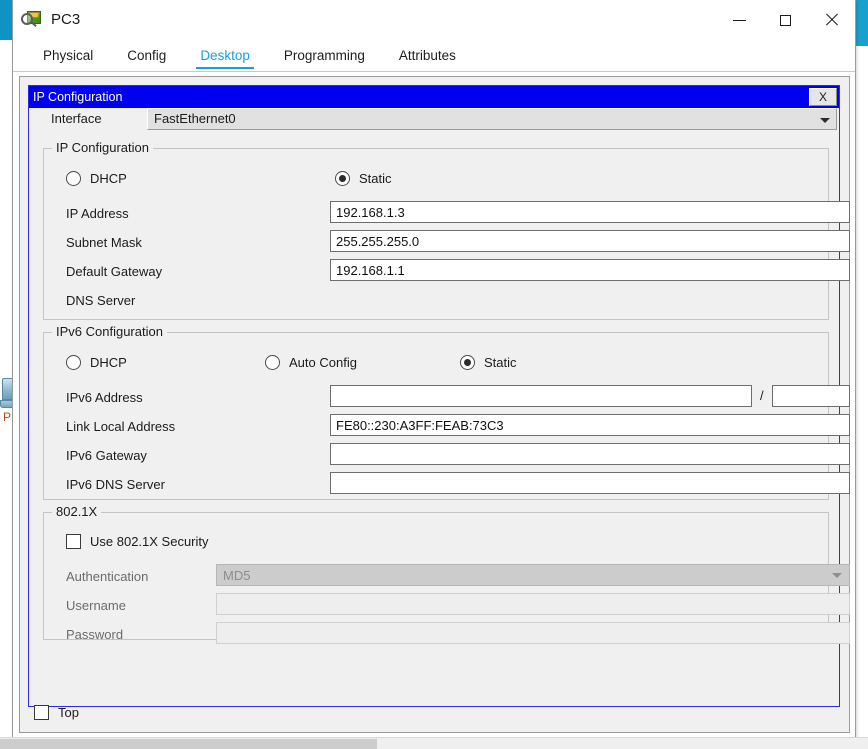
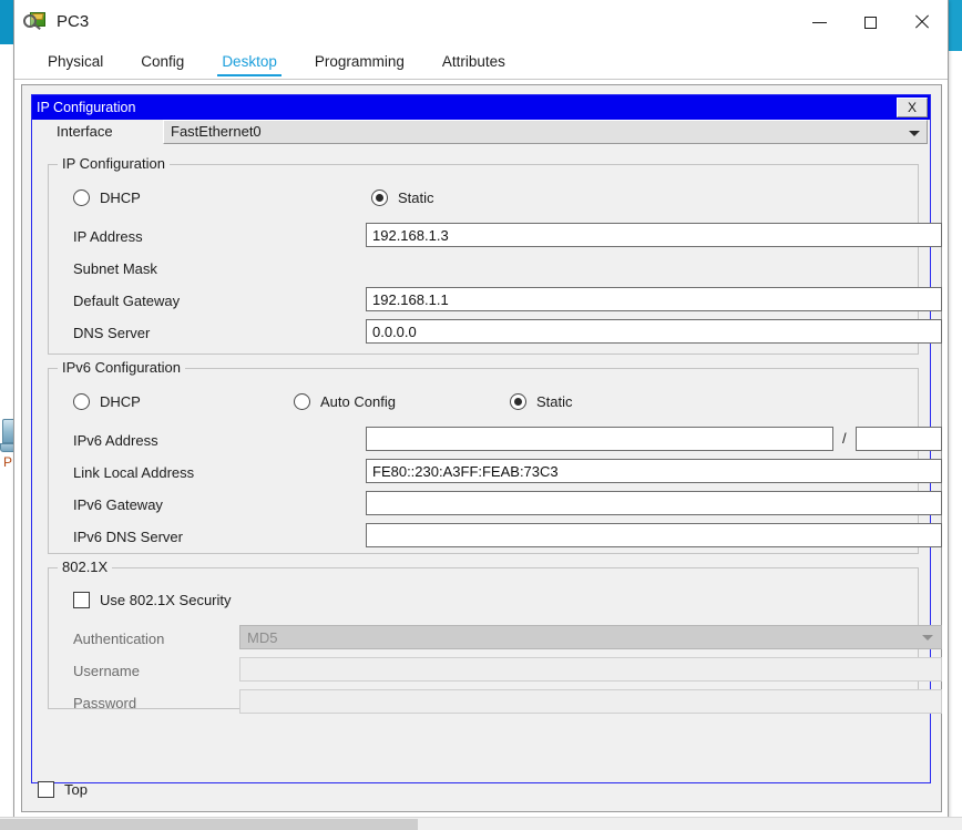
  P
  PC3
  Physical
  Config
  Desktop
  Programming
  Attributes
  IP Configuration
  X
  Interface
  FastEthernet0
  IP Configuration
  DHCP
  Static
  IP Address
  192.168.1.3
  Subnet Mask
- 255.255.255.0
  Default Gateway
  192.168.1.1
  DNS Server
+ 0.0.0.0
  IPv6 Configuration
  DHCP
  Auto Config
  Static
  IPv6 Address
  /
  Link Local Address
  FE80::230:A3FF:FEAB:73C3
  IPv6 Gateway
  IPv6 DNS Server
  802.1X
  Use 802.1X Security
  Authentication
  MD5
  Username
  Password
  Top
